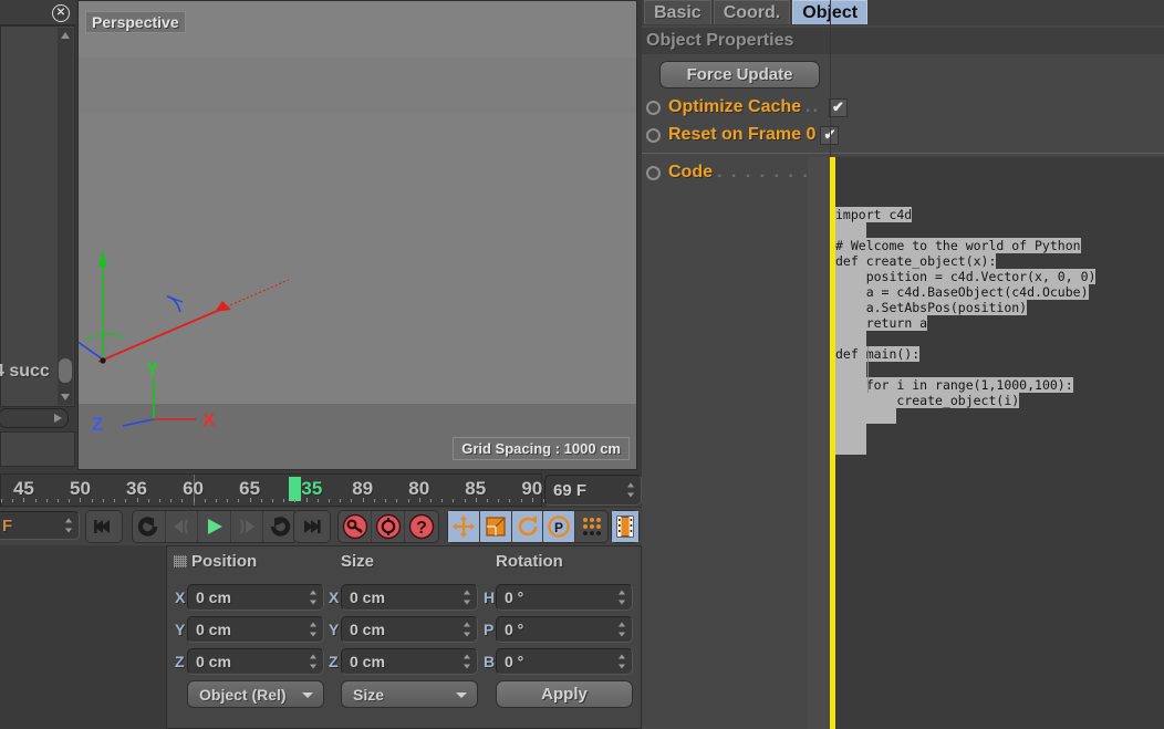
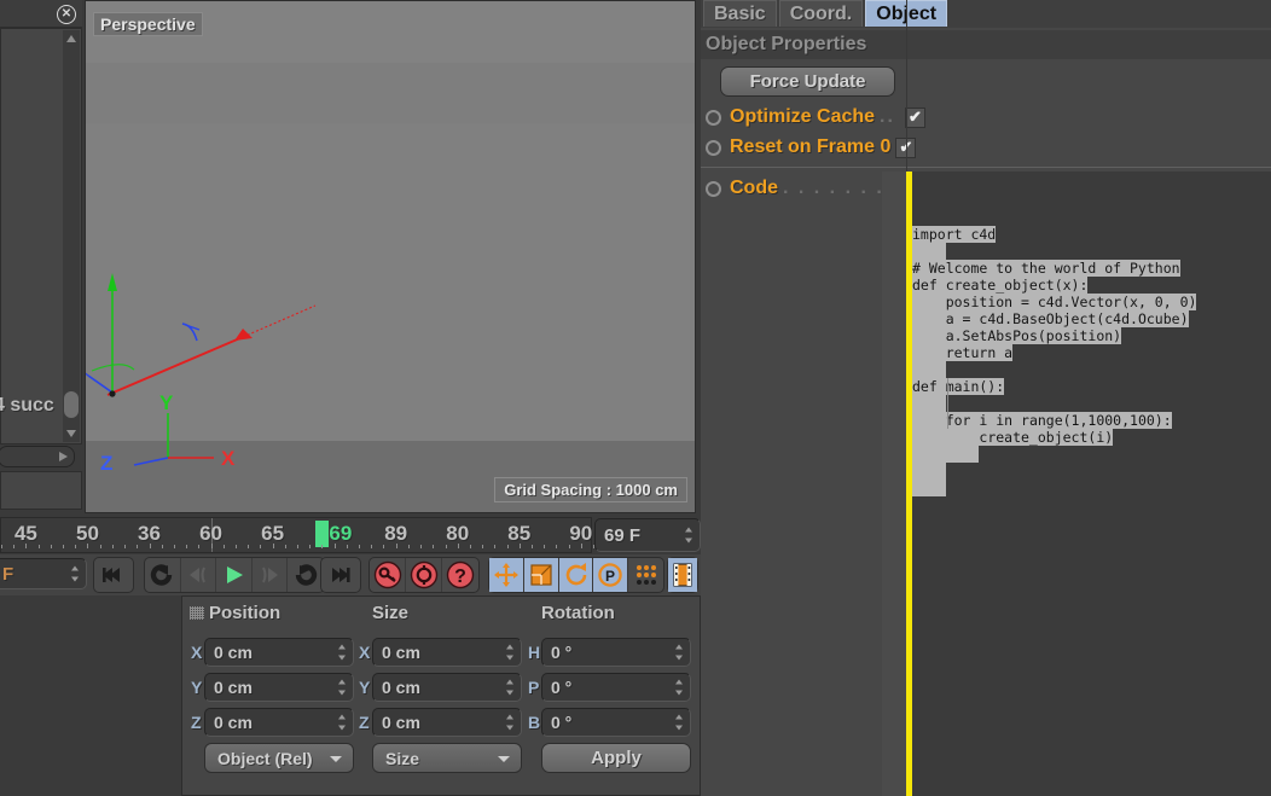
  ✕
  succ
  Perspective
  X
  Y
  Z
  Grid Spacing : 1000 cm
  45
  50
  36
  60
  65
- 35
+ 69
  89
  80
  85
  90
  69 F
  F
  ?
  P
  Position
  Size
  Rotation
  X
  0 cm
  Y
  0 cm
  Z
  0 cm
  X
  0 cm
  Y
  0 cm
  Z
  0 cm
  H
  0 °
  P
  0 °
  B
  0 °
  Object (Rel)
  Size
  Apply
  Basic
  Coord.
  Obect
  Object Properties
  Force Update
  Optimize Cache
  ..
  ✔
  Reset on Frame 0
  Code
  import c4d
  # Welcome to the world of Python
  def create_object(x):
  position = c4d.Vector(x, 0, 0)
  a = c4d.BaseObject(c4d.Ocube)
  a.SetAbsPos(position)
  return a
  def main():
  for i in range(1,1000,100):
  create_object(i)
